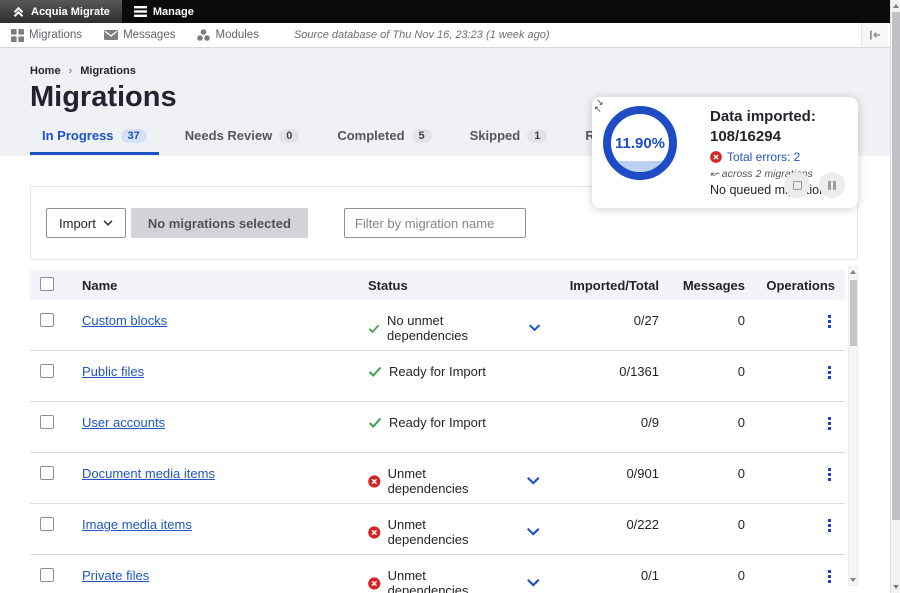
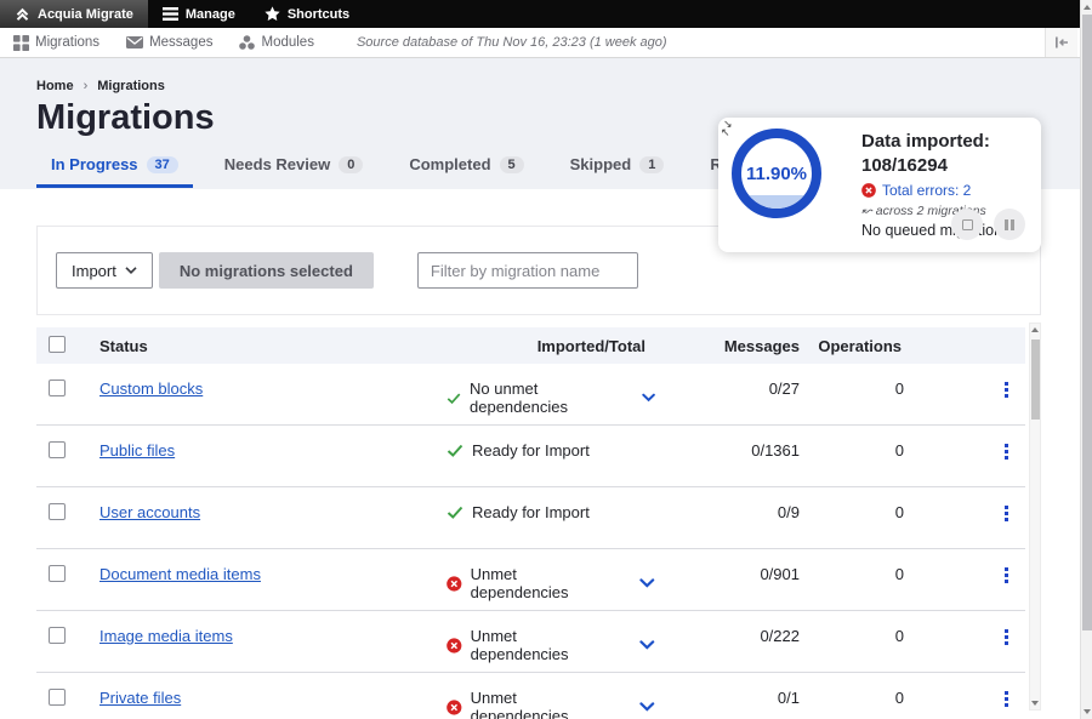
  Acquia Migrate
  Manage
+ Shortcuts
  Migrations
  Messages
  Modules
  Source database of Thu Nov 16, 23:23 (1 week ago)
  Home
  ›
  Migrations
  Migrations
  In Progress
  37
  Needs Review
  0
  Completed
  5
  Skipped
  1
  Import
  No migrations selected
  Filter by migration name
- Name
  Status
  Imported/Total
  Messages
  Operations
  Custom blocks
  No unmet dependencies
  0/27
  0
  Public files
  Ready for Import
  0/1361
  0
  User accounts
  Ready for Import
  0/9
  0
  Document media items
  Unmet dependencies
  0/901
  0
  Image media items
  Unmet dependencies
  0/222
  0
  Private files
  Unmet dependencies
  0/1
  0
  ↘
  ↖
  11.90%
  Data imported:
  108/16294
  Total errors: 2
  ↜ across 2 migras
